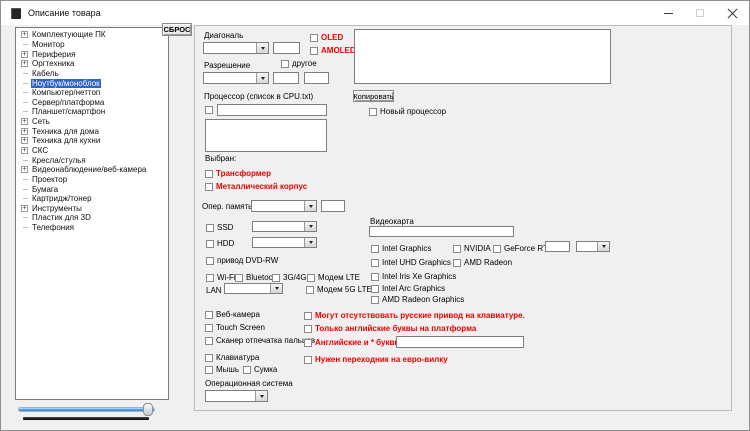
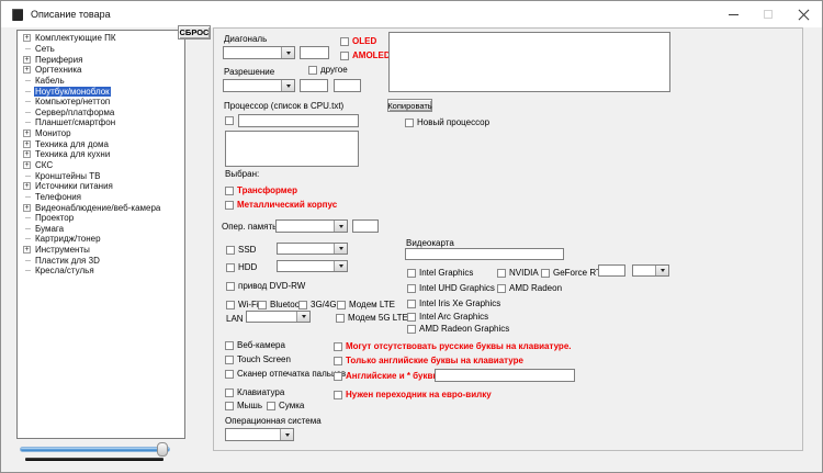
  Описание товара
  Комплектующие ПК
- Монитор
+ Сеть
  Периферия
  Оргтехника
  Кабель
  Ноутбук/моноблок
  Компьютер/неттоп
  Сервер/платформа
  Планшет/смартфон
- Сеть
+ Монитор
  Техника для дома
  Техника для кухни
  СКС
+ Кронштейны ТВ
+ Источники питания
- Кресла/стулья
+ Телефония
  Видеонаблюдение/веб-камера
  Проектор
  Бумага
  Картридж/тонер
  Инструменты
  Пластик для 3D
- Телефония
+ Кресла/стулья
  СБРОС
  Диагональ
  OLED
  AMOLED
  Разрешение
  другое
  Процессор (список в CPU.txt)
  Выбран:
  Трансформер
  Металлический корпус
  Копировать
  Новый процессор
  Опер. памят
  SSD
  HDD
  привод DVD-RW
  Wi-F
  Bluetoo
  3G/4G
  Модем LTE
  LAN
  Модем 5G LTE
  Видеокарта
  Intel Graphics
  NVIDIA
  GeForce R
  Intel UHD Graphics
  AMD Radeon
  Intel Iris Xe Graphics
  Intel Arc Graphics
  AMD Radeon Graphics
  Веб-камера
  Touch Screen
  Сканер отпечатка пальв
  Клавиатура
  Мышь
  Сумка
  Операционная система
- Могут отсутствовать русские привод на клавиатуре.
+ Могут отсутствовать русские буквы на клавиатуре.
- Только английские буквы на платформа
+ Только английские буквы на клавиатуре
  Английские и * букв
  Нужен переходник на евро-вилку
